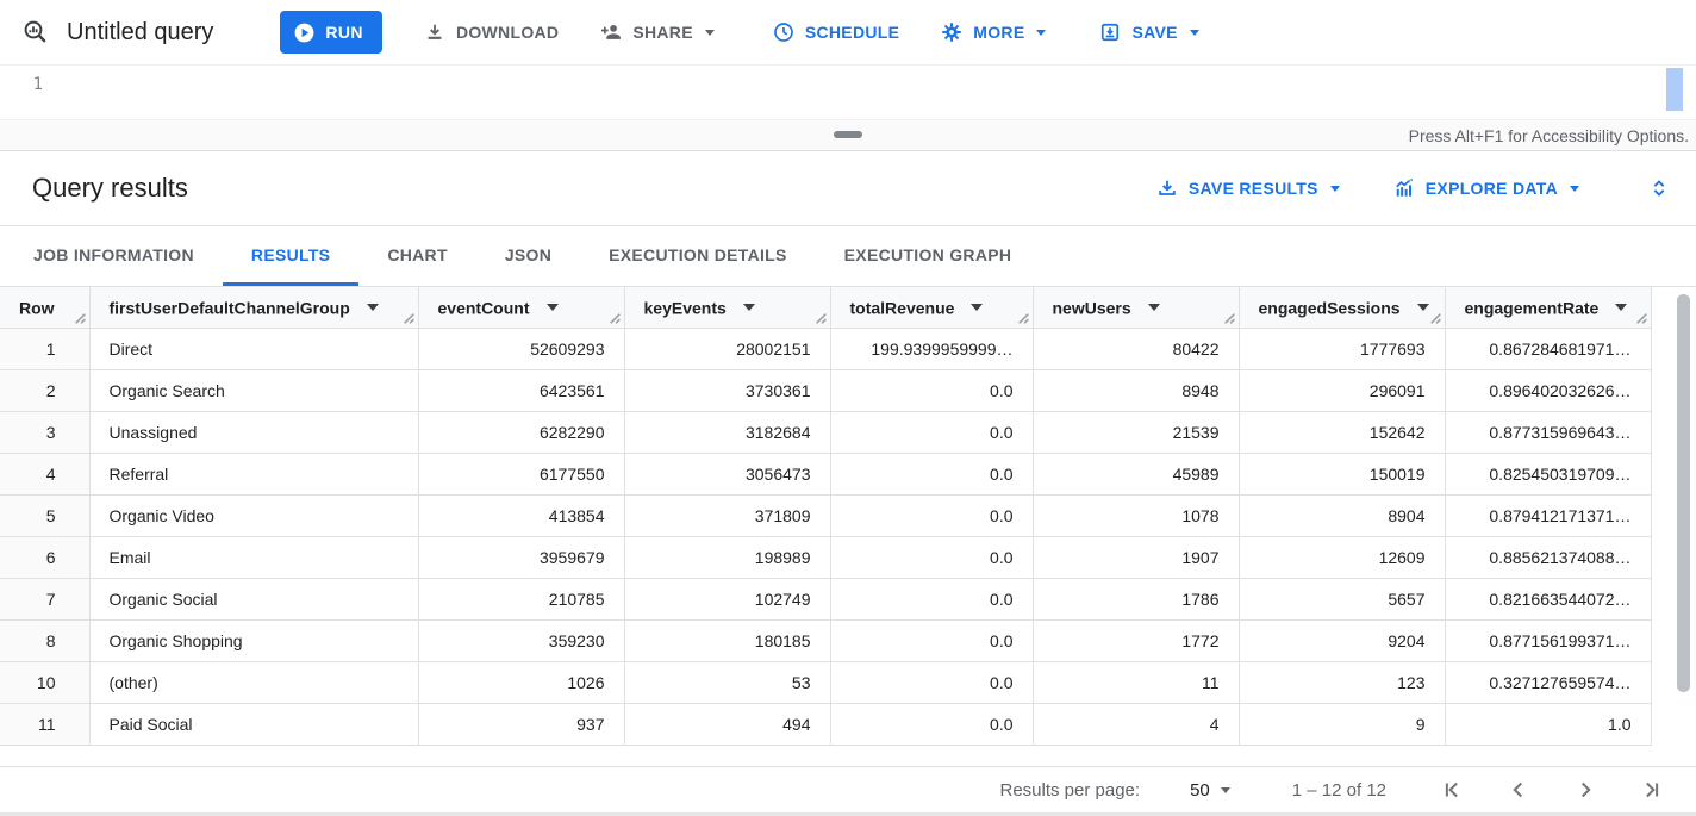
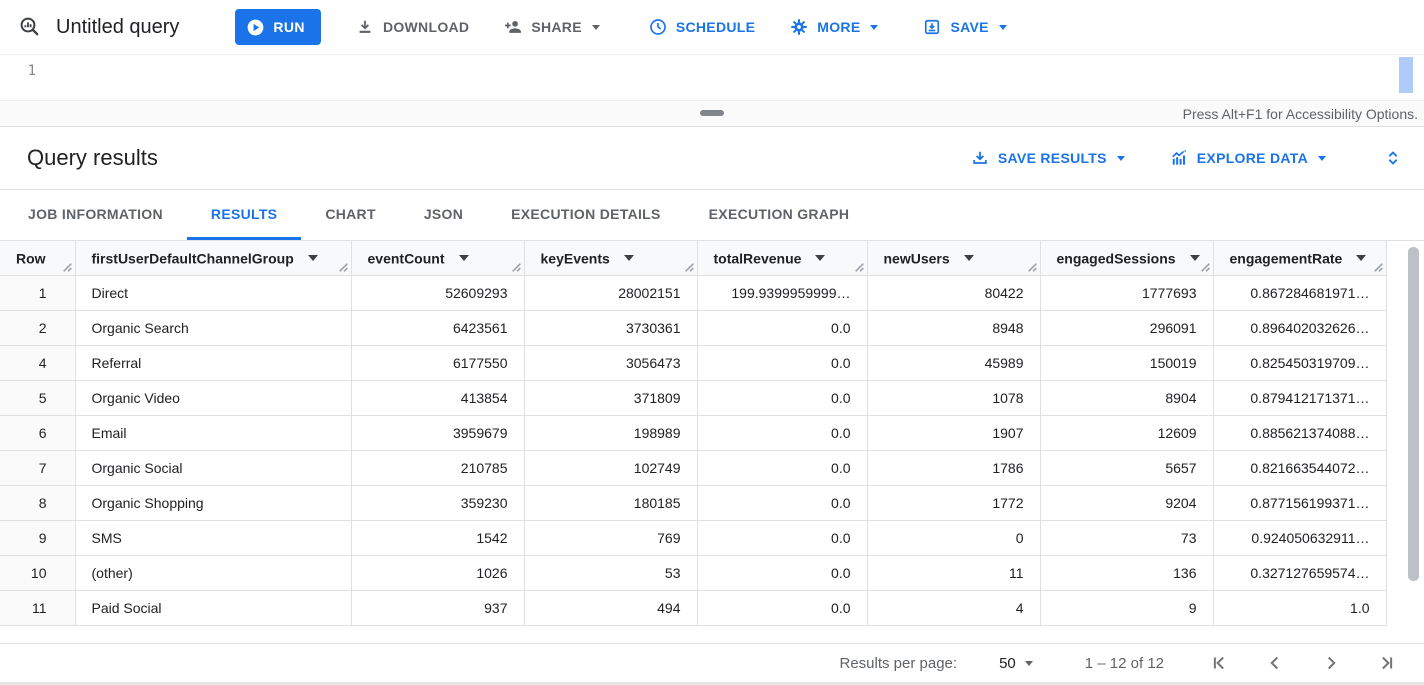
  Untitled query
  RUN
  DOWNLOAD
  SHARE
  SCHEDULE
  MORE
  SAVE
  1
  Press Alt+F1 for Accessibility Options.
  Query results
  SAVE RESULTS
  EXPLORE DATA
  JOB INFORMATION
  RESULTS
  CHART
  JSON
  EXECUTION DETAILS
  EXECUTION GRAPH
  Row	firstUserDefaultChannelGroup	eventCount	keyEvents	totalRevenue	newUsers	engagedSessions	engagementRate
  1	Direct	52609293	28002151	199.9399959999…	80422	1777693	0.867284681971…
  2	Organic Search	6423561	3730361	0.0	8948	296091	0.896402032626…
- 3	Unassigned	6282290	3182684	0.0	21539	152642	0.877315969643…
  4	Referral	6177550	3056473	0.0	45989	150019	0.825450319709…
  5	Organic Video	413854	371809	0.0	1078	8904	0.879412171371…
  6	Email	3959679	198989	0.0	1907	12609	0.885621374088…
  7	Organic Social	210785	102749	0.0	1786	5657	0.821663544072…
  8	Organic Shopping	359230	180185	0.0	1772	9204	0.877156199371…
+ 9	SMS	1542	769	0.0	0	73	0.924050632911…
- 10	(other)	1026	53	0.0	11	123	0.327127659574…
+ 10	(other)	1026	53	0.0	11	136	0.327127659574…
  11	Paid Social	937	494	0.0	4	9	1.0
  Results per page:
  50
  1 – 12 of 12
